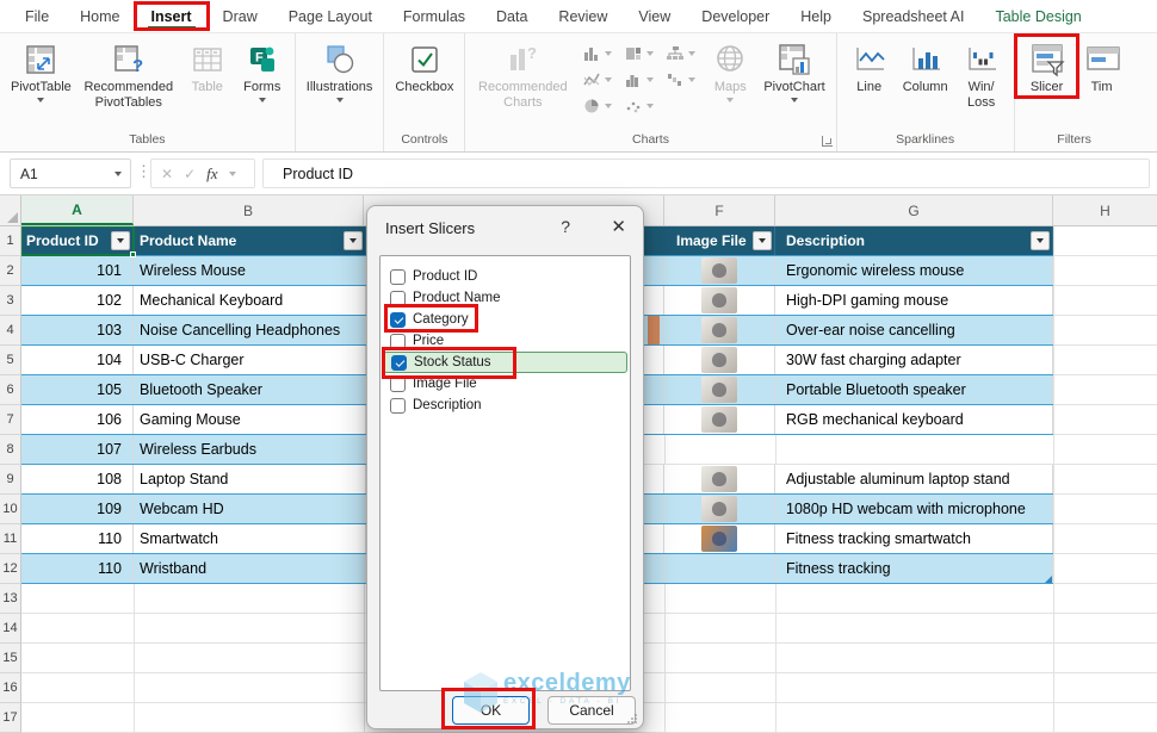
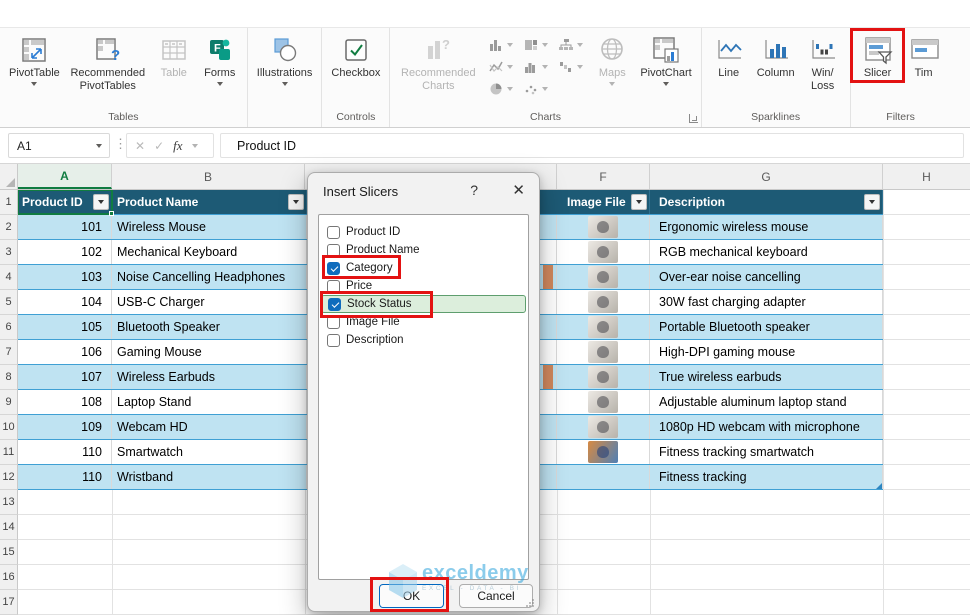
- File
- Home
- Insert
- Draw
- Page Layout
- Formulas
- Data
- Review
- View
- Developer
- Help
- Spreadsheet AI
- Table Design
  PivotTable
  ?
  Recommended PivotTables
  Table
  F
  Forms
  Tables
  Illustrations
  Checkbox
  Controls
  ?
  Recommended Charts
  Maps
  PivotChart
  Charts
  Line
  Column
  Win/ Loss
  Sparklines
  Slicer
  Tim
  Filters
  A1
  ⋮
  ✕
  ✓
  fx
  Product ID
  A
  B
  F
  G
  H
  1
  2
  3
  4
  5
  6
  7
  8
  9
  10
  11
  12
  13
  14
  15
  16
  17
  Product ID
  Product Name
  Image File
  Description
  101
  Wireless Mouse
  102
  Mechanical Keyboard
  103
  Noise Cancelling Headphones
  104
  USB-C Charger
  105
  Bluetooth Speaker
  106
  Gaming Mouse
  107
  Wireless Earbuds
  108
  Laptop Stand
  109
  Webcam HD
  110
  Smartwatch
  110
  Wristband
  Ergonomic wireless mouse
- High-DPI gaming mouse
+ RGB mechanical keyboard
  Over-ear noise cancelling
  30W fast charging adapter
  Portable Bluetooth speaker
- RGB mechanical keyboard
+ High-DPI gaming mouse
+ True wireless earbuds
  Adjustable aluminum laptop stand
  1080p HD webcam with microphone
  Fitness tracking smartwatch
  Fitness tracking
  Insert Slicers
  ?
  ✕
  Product ID
  Product Name
  Category
  Price
  Stock Status
  Image File
  Description
  OK
  Cancel
  exceldemy
